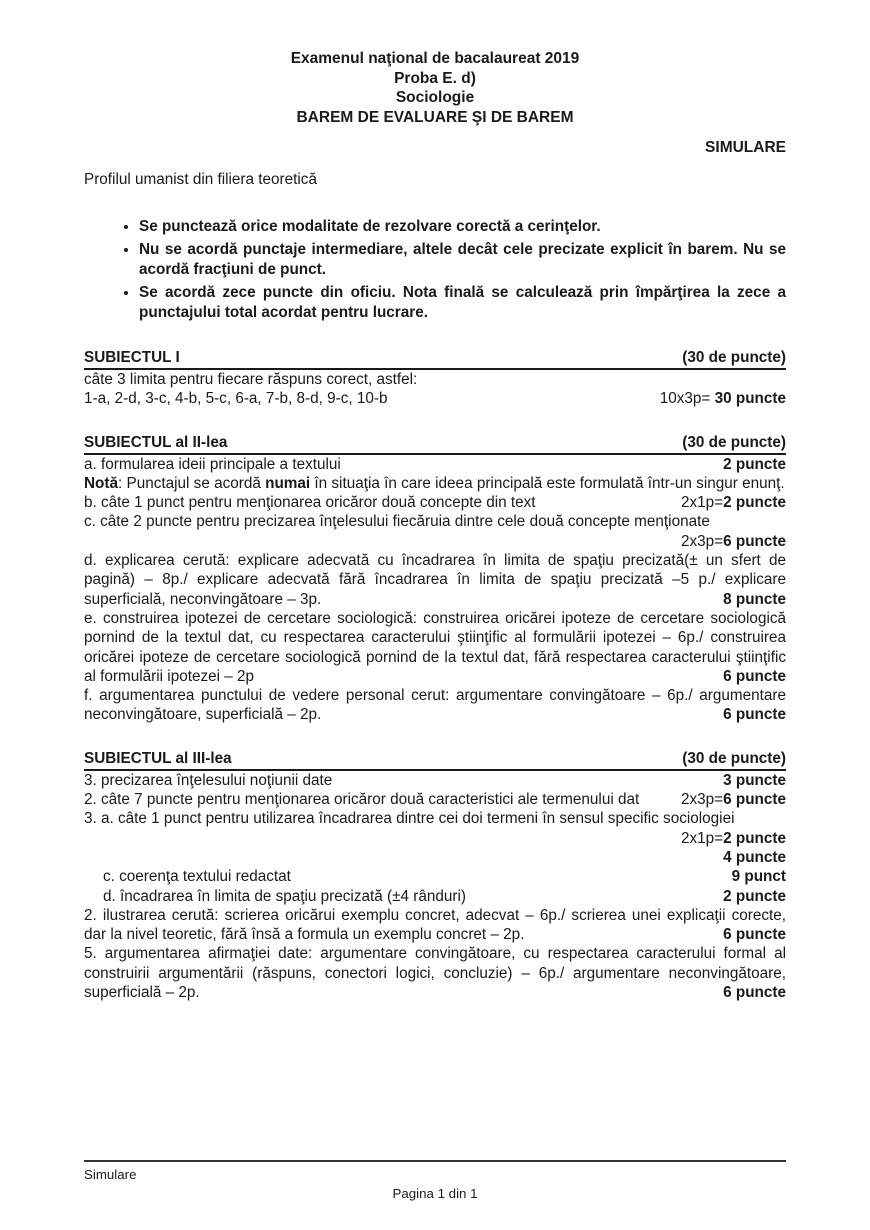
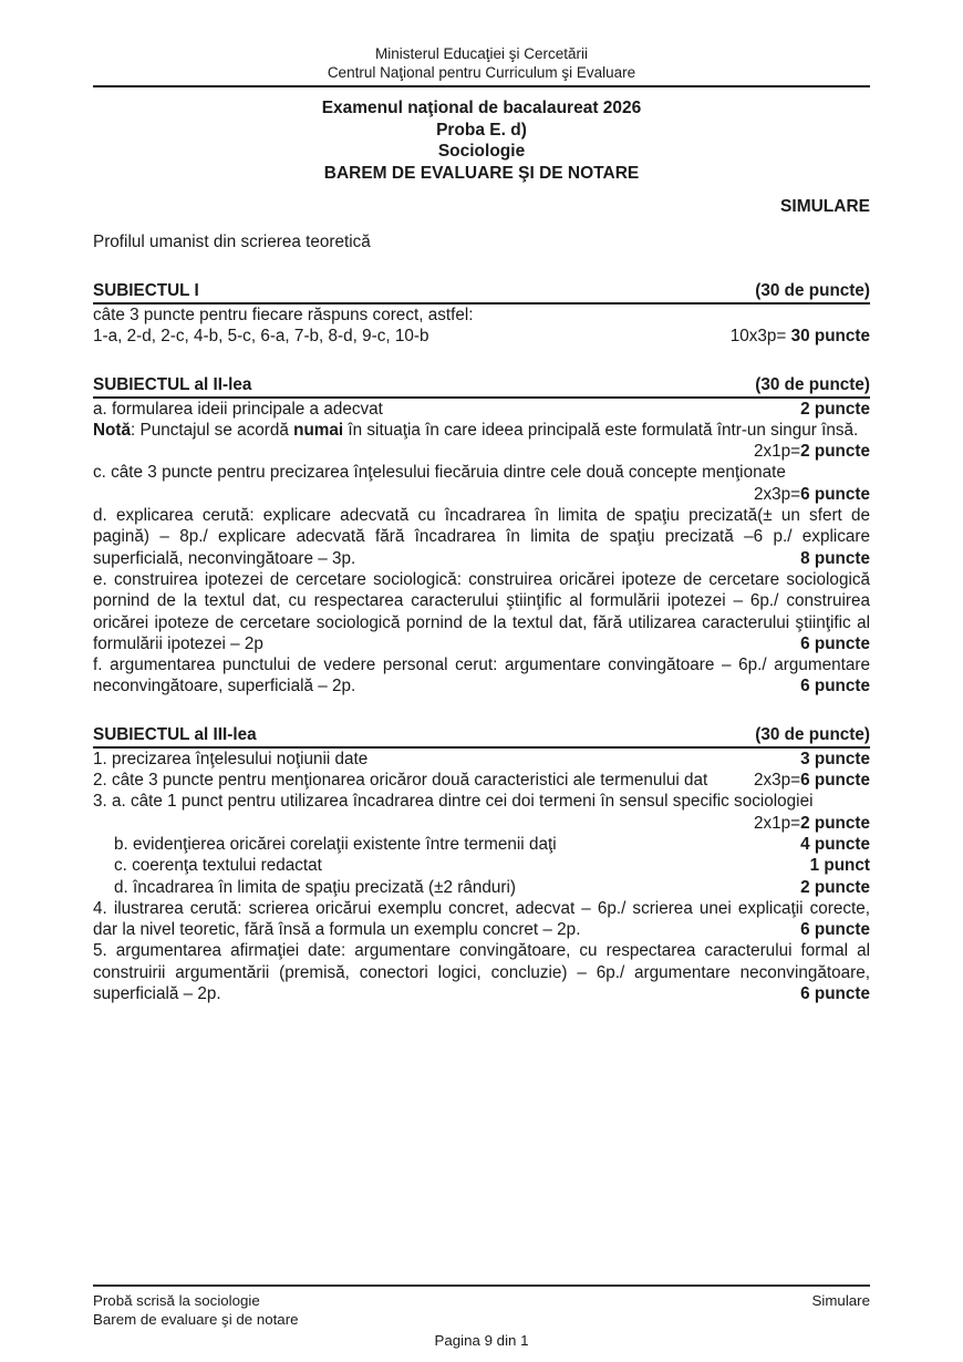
+ Ministerul Educaţiei şi Cercetării
+ Centrul Naţional pentru Curriculum şi Evaluare
- Examenul naţional de bacalaureat 2019
+ Examenul naţional de bacalaureat 2026
  Proba E. d)
  Sociologie
- BAREM DE EVALUARE ŞI DE BAREM
+ BAREM DE EVALUARE ŞI DE NOTARE
  SIMULARE
- Profilul umanist din filiera teoretică
+ Profilul umanist din scrierea teoretică
- Se punctează orice modalitate de rezolvare corectă a cerinţelor.
- Nu se acordă punctaje intermediare, altele decât cele precizate explicit în barem. Nu se acordă fracţiuni de punct.
- Se acordă zece puncte din oficiu. Nota finală se calculează prin împărţirea la zece a punctajului total acordat pentru lucrare.
  SUBIECTUL I
  (30 de puncte)
- câte 3 limita pentru fiecare răspuns corect, astfel:
+ câte 3 puncte pentru fiecare răspuns corect, astfel:
- 1-a, 2-d, 3-c, 4-b, 5-c, 6-a, 7-b, 8-d, 9-c, 10-b
+ 1-a, 2-d, 2-c, 4-b, 5-c, 6-a, 7-b, 8-d, 9-c, 10-b
  10x3p= 30 puncte
  SUBIECTUL al II-lea
  (30 de puncte)
- a. formularea ideii principale a textului
+ a. formularea ideii principale a adecvat
  2 puncte
- Notă: Punctajul se acordă numai în situaţia în care ideea principală este formulată într-un singur enunţ.
+ Notă: Punctajul se acordă numai în situaţia în care ideea principală este formulată într-un singur însă.
- b. câte 1 punct pentru menţionarea oricăror două concepte din text
  2x1p=2 puncte
- c. câte 2 puncte pentru precizarea înţelesului fiecăruia dintre cele două concepte menţionate
+ c. câte 3 puncte pentru precizarea înţelesului fiecăruia dintre cele două concepte menţionate
  2x3p=6 puncte
- d. explicarea cerută: explicare adecvată cu încadrarea în limita de spaţiu precizată(± un sfert de pagină) – 8p./ explicare adecvată fără încadrarea în limita de spaţiu precizată –5 p./ explicare superficială, neconvingătoare – 3p.
+ d. explicarea cerută: explicare adecvată cu încadrarea în limita de spaţiu precizată(± un sfert de pagină) – 8p./ explicare adecvată fără încadrarea în limita de spaţiu precizată –6 p./ explicare superficială, neconvingătoare – 3p.
  8 puncte
- e. construirea ipotezei de cercetare sociologică: construirea oricărei ipoteze de cercetare sociologică pornind de la textul dat, cu respectarea caracterului ştiinţific al formulării ipotezei – 6p./ construirea oricărei ipoteze de cercetare sociologică pornind de la textul dat, fără respectarea caracterului ştiinţific al formulării ipotezei – 2p
+ e. construirea ipotezei de cercetare sociologică: construirea oricărei ipoteze de cercetare sociologică pornind de la textul dat, cu respectarea caracterului ştiinţific al formulării ipotezei – 6p./ construirea oricărei ipoteze de cercetare sociologică pornind de la textul dat, fără utilizarea caracterului ştiinţific al formulării ipotezei – 2p
  6 puncte
  f. argumentarea punctului de vedere personal cerut: argumentare convingătoare – 6p./ argumentare neconvingătoare, superficială – 2p.
  6 puncte
  SUBIECTUL al III-lea
  (30 de puncte)
- 3. precizarea înţelesului noţiunii date
+ 1. precizarea înţelesului noţiunii date
  3 puncte
- 2. câte 7 puncte pentru menţionarea oricăror două caracteristici ale termenului dat
+ 2. câte 3 puncte pentru menţionarea oricăror două caracteristici ale termenului dat
  2x3p=6 puncte
  3. a. câte 1 punct pentru utilizarea încadrarea dintre cei doi termeni în sensul specific sociologiei
  2x1p=2 puncte
+ b. evidenţierea oricărei corelaţii existente între termenii daţi
  4 puncte
  c. coerenţa textului redactat
- 9 punct
+ 1 punct
- d. încadrarea în limita de spaţiu precizată (±4 rânduri)
+ d. încadrarea în limita de spaţiu precizată (±2 rânduri)
  2 puncte
- 2. ilustrarea cerută: scrierea oricărui exemplu concret, adecvat – 6p./ scrierea unei explicaţii corecte, dar la nivel teoretic, fără însă a formula un exemplu concret – 2p.
+ 4. ilustrarea cerută: scrierea oricărui exemplu concret, adecvat – 6p./ scrierea unei explicaţii corecte, dar la nivel teoretic, fără însă a formula un exemplu concret – 2p.
  6 puncte
- 5. argumentarea afirmaţiei date: argumentare convingătoare, cu respectarea caracterului formal al construirii argumentării (răspuns, conectori logici, concluzie) – 6p./ argumentare neconvingătoare, superficială – 2p.
+ 5. argumentarea afirmaţiei date: argumentare convingătoare, cu respectarea caracterului formal al construirii argumentării (premisă, conectori logici, concluzie) – 6p./ argumentare neconvingătoare, superficială – 2p.
  6 puncte
+ Probă scrisă la sociologie
+ Barem de evaluare şi de notare
  Simulare
- Pagina 1 din 1
+ Pagina 9 din 1
